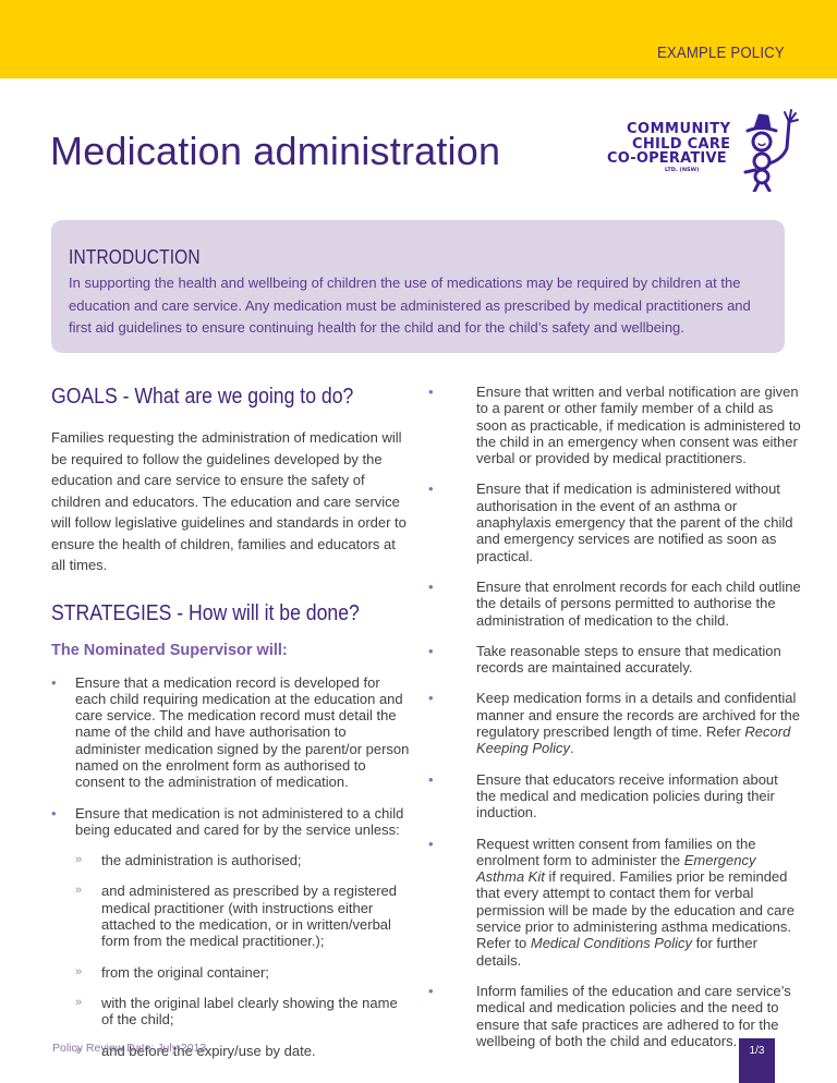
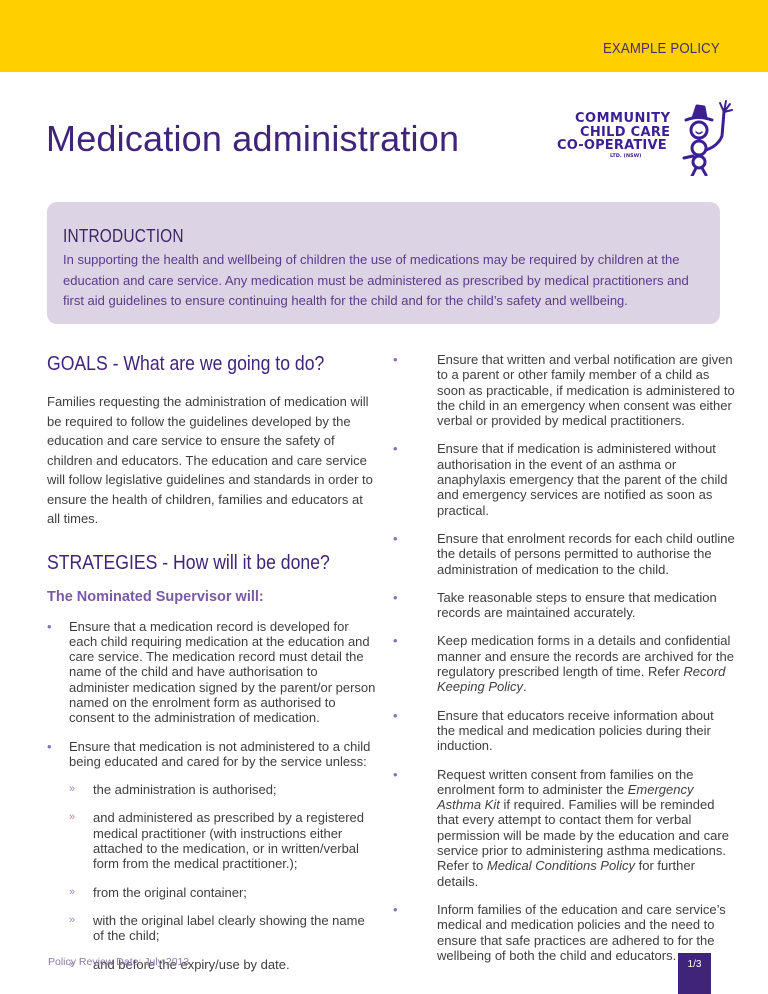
  EXAMPLE POLICY
  Medication administration
  COMMUNITY
  CHILD CARE
  CO-OPERATIVE
  INTRODUCTION
  In supporting the health and wellbeing of children the use of medications may be required by children at the education and care service. Any medication must be administered as prescribed by medical practitioners and first aid guidelines to ensure continuing health for the child and for the child’s safety and wellbeing.
  GOALS - What are we going to do?
  Families requesting the administration of medication will be required to follow the guidelines developed by the education and care service to ensure the safety of children and educators. The education and care service will follow legislative guidelines and standards in order to ensure the health of children, families and educators at all times.
  STRATEGIES - How will it be done?
  The Nominated Supervisor will:
  •
  Ensure that a medication record is developed for each child requiring medication at the education and care service. The medication record must detail the name of the child and have authorisation to administer medication signed by the parent/or person named on the enrolment form as authorised to consent to the administration of medication.
  •
  Ensure that medication is not administered to a child being educated and cared for by the service unless:
  »
  the administration is authorised;
  »
  and administered as prescribed by a registered medical practitioner (with instructions either attached to the medication, or in written/verbal form from the medical practitioner.);
  »
  from the original container;
  »
  with the original label clearly showing the name of the child;
  »
  and before the expiry/use by date.
  •
  Ensure that written and verbal notification are given to a parent or other family member of a child as soon as practicable, if medication is administered to the child in an emergency when consent was either verbal or provided by medical practitioners.
  •
  Ensure that if medication is administered without authorisation in the event of an asthma or anaphylaxis emergency that the parent of the child and emergency services are notified as soon as practical.
  •
  Ensure that enrolment records for each child outline the details of persons permitted to authorise the administration of medication to the child.
  •
  Take reasonable steps to ensure that medication records are maintained accurately.
  •
  Keep medication forms in a details and confidential manner and ensure the records are archived for the regulatory prescribed length of time. Refer Record Keeping Policy.
  •
  Ensure that educators receive information about the medical and medication policies during their induction.
  •
- Request written consent from families on the enrolment form to administer the Emergency Asthma Kit if required. Families prior be reminded that every attempt to contact them for verbal permission will be made by the education and care service prior to administering asthma medications. Refer to Medical Conditions Policy for further details.
+ Request written consent from families on the enrolment form to administer the Emergency Asthma Kit if required. Families will be reminded that every attempt to contact them for verbal permission will be made by the education and care service prior to administering asthma medications. Refer to Medical Conditions Policy for further details.
  •
  Inform families of the education and care service’s medical and medication policies and the need to ensure that safe practices are adhered to for the wellbeing of both the child and educators.
  Policy Review Date: July 2013
  1/3
